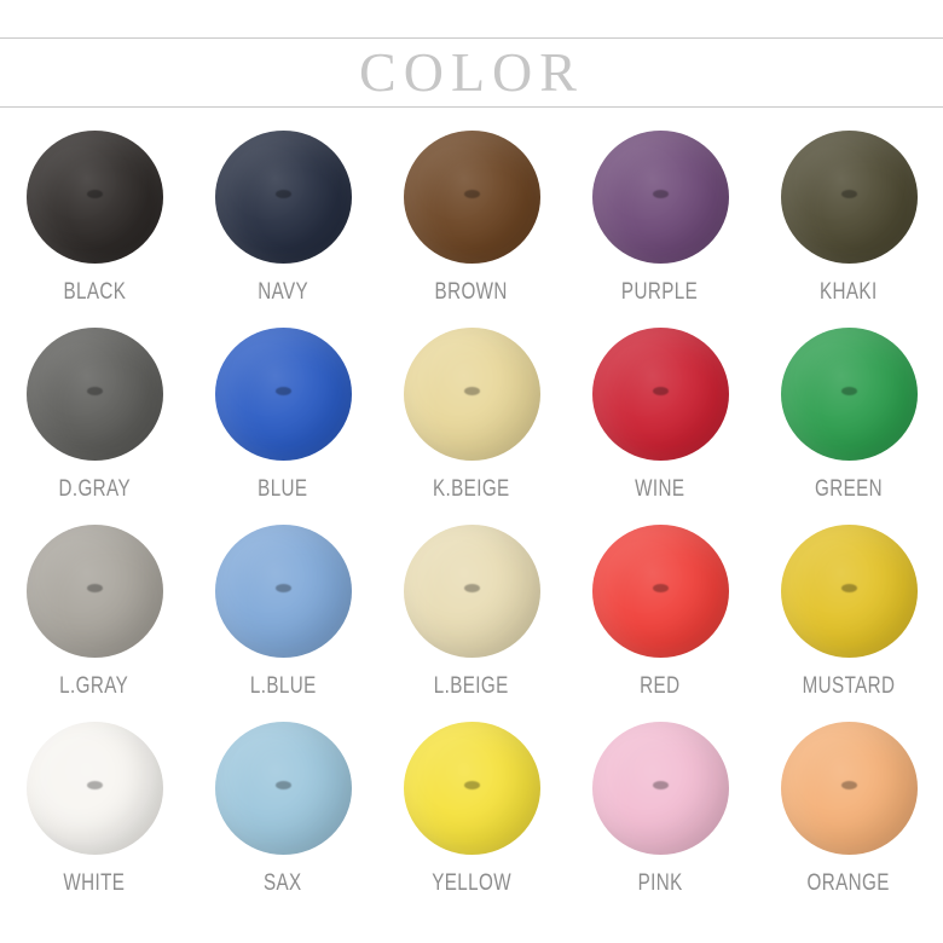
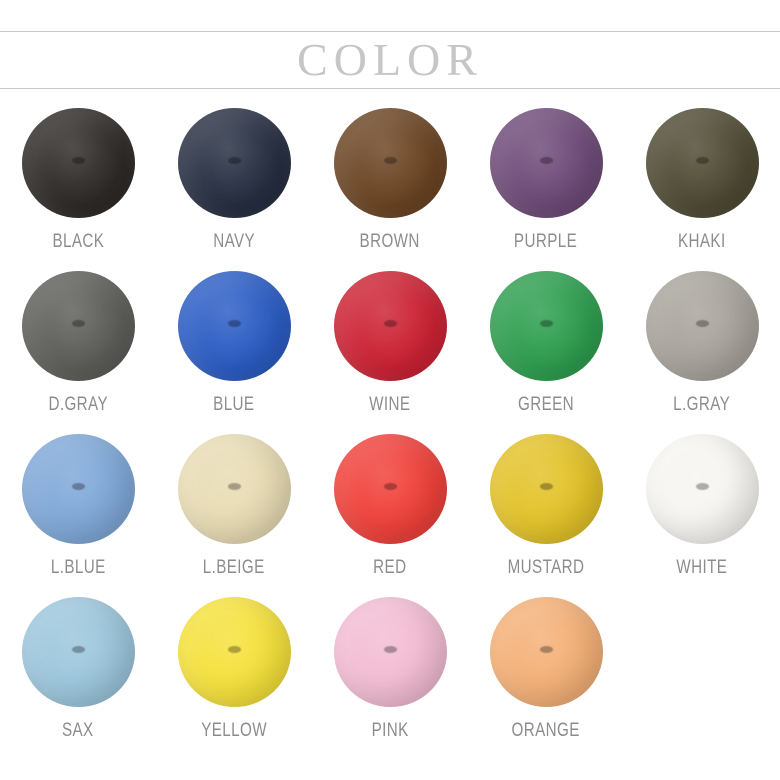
  COLOR
  BLACK
  NAVY
  BROWN
  PURPLE
  KHAKI
  D.GRAY
  BLUE
- K.BEIGE
  WINE
  GREEN
  L.GRAY
  L.BLUE
  L.BEIGE
  RED
  MUSTARD
  WHITE
  SAX
  YELLOW
  PINK
  ORANGE
